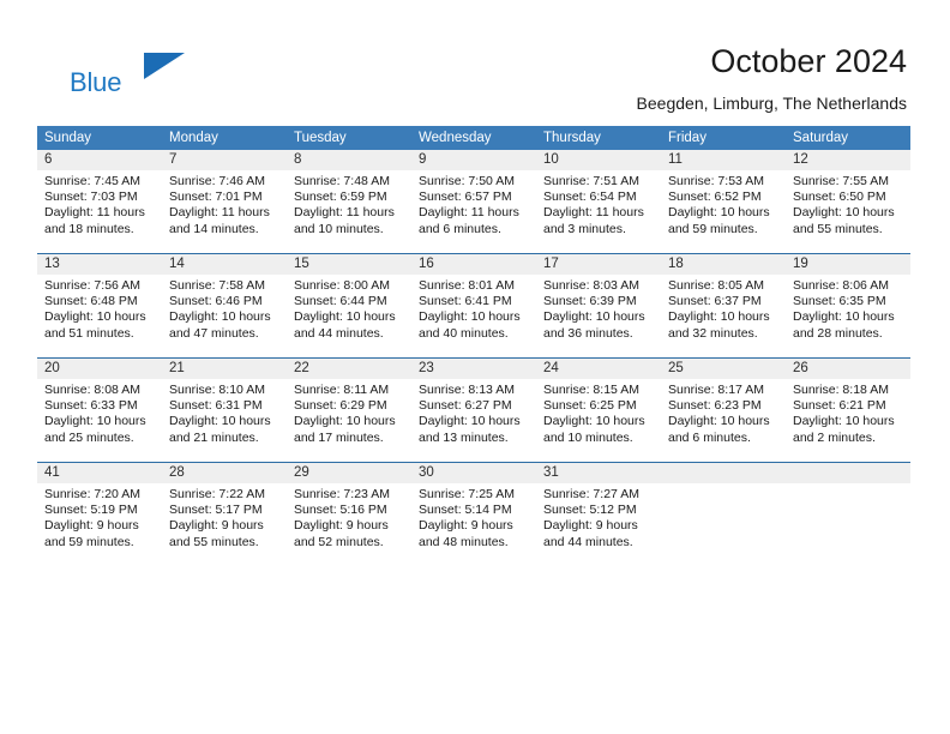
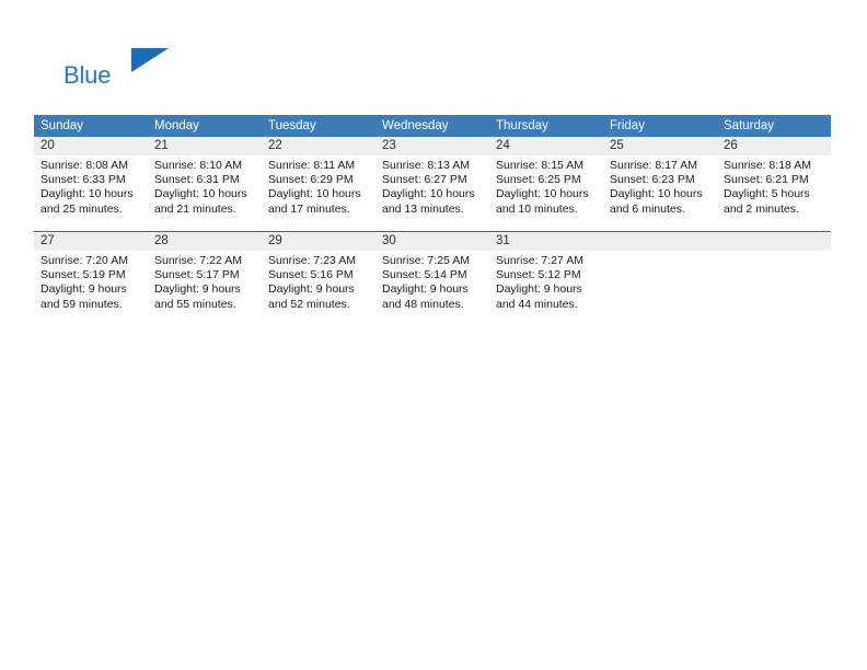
  Blue
- October 2024
- Beegden, Limburg, The Netherlands
  Sunday	Monday	Tuesday	Wednesday	Thursday	Friday	Saturday
- 6Sunrise: 7:45 AMSunset: 7:03 PMDaylight: 11 hours and 18 minutes.	7Sunrise: 7:46 AMSunset: 7:01 PMDaylight: 11 hours and 14 minutes.	8Sunrise: 7:48 AMSunset: 6:59 PMDaylight: 11 hours and 10 minutes.	9Sunrise: 7:50 AMSunset: 6:57 PMDaylight: 11 hours and 6 minutes.	10Sunrise: 7:51 AMSunset: 6:54 PMDaylight: 11 hours and 3 minutes.	11Sunrise: 7:53 AMSunset: 6:52 PMDaylight: 10 hours and 59 minutes.	12Sunrise: 7:55 AMSunset: 6:50 PMDaylight: 10 hours and 55 minutes.
- 13Sunrise: 7:56 AMSunset: 6:48 PMDaylight: 10 hours and 51 minutes.	14Sunrise: 7:58 AMSunset: 6:46 PMDaylight: 10 hours and 47 minutes.	15Sunrise: 8:00 AMSunset: 6:44 PMDaylight: 10 hours and 44 minutes.	16Sunrise: 8:01 AMSunset: 6:41 PMDaylight: 10 hours and 40 minutes.	17Sunrise: 8:03 AMSunset: 6:39 PMDaylight: 10 hours and 36 minutes.	18Sunrise: 8:05 AMSunset: 6:37 PMDaylight: 10 hours and 32 minutes.	19Sunrise: 8:06 AMSunset: 6:35 PMDaylight: 10 hours and 28 minutes.
- 20Sunrise: 8:08 AMSunset: 6:33 PMDaylight: 10 hours and 25 minutes.	21Sunrise: 8:10 AMSunset: 6:31 PMDaylight: 10 hours and 21 minutes.	22Sunrise: 8:11 AMSunset: 6:29 PMDaylight: 10 hours and 17 minutes.	23Sunrise: 8:13 AMSunset: 6:27 PMDaylight: 10 hours and 13 minutes.	24Sunrise: 8:15 AMSunset: 6:25 PMDaylight: 10 hours and 10 minutes.	25Sunrise: 8:17 AMSunset: 6:23 PMDaylight: 10 hours and 6 minutes.	26Sunrise: 8:18 AMSunset: 6:21 PMDaylight: 10 hours and 2 minutes.
+ 20Sunrise: 8:08 AMSunset: 6:33 PMDaylight: 10 hours and 25 minutes.	21Sunrise: 8:10 AMSunset: 6:31 PMDaylight: 10 hours and 21 minutes.	22Sunrise: 8:11 AMSunset: 6:29 PMDaylight: 10 hours and 17 minutes.	23Sunrise: 8:13 AMSunset: 6:27 PMDaylight: 10 hours and 13 minutes.	24Sunrise: 8:15 AMSunset: 6:25 PMDaylight: 10 hours and 10 minutes.	25Sunrise: 8:17 AMSunset: 6:23 PMDaylight: 10 hours and 6 minutes.	26Sunrise: 8:18 AMSunset: 6:21 PMDaylight: 5 hours and 2 minutes.
- 41Sunrise: 7:20 AMSunset: 5:19 PMDaylight: 9 hours and 59 minutes.	28Sunrise: 7:22 AMSunset: 5:17 PMDaylight: 9 hours and 55 minutes.	29Sunrise: 7:23 AMSunset: 5:16 PMDaylight: 9 hours and 52 minutes.	30Sunrise: 7:25 AMSunset: 5:14 PMDaylight: 9 hours and 48 minutes.	31Sunrise: 7:27 AMSunset: 5:12 PMDaylight: 9 hours and 44 minutes.
+ 27Sunrise: 7:20 AMSunset: 5:19 PMDaylight: 9 hours and 59 minutes.	28Sunrise: 7:22 AMSunset: 5:17 PMDaylight: 9 hours and 55 minutes.	29Sunrise: 7:23 AMSunset: 5:16 PMDaylight: 9 hours and 52 minutes.	30Sunrise: 7:25 AMSunset: 5:14 PMDaylight: 9 hours and 48 minutes.	31Sunrise: 7:27 AMSunset: 5:12 PMDaylight: 9 hours and 44 minutes.
